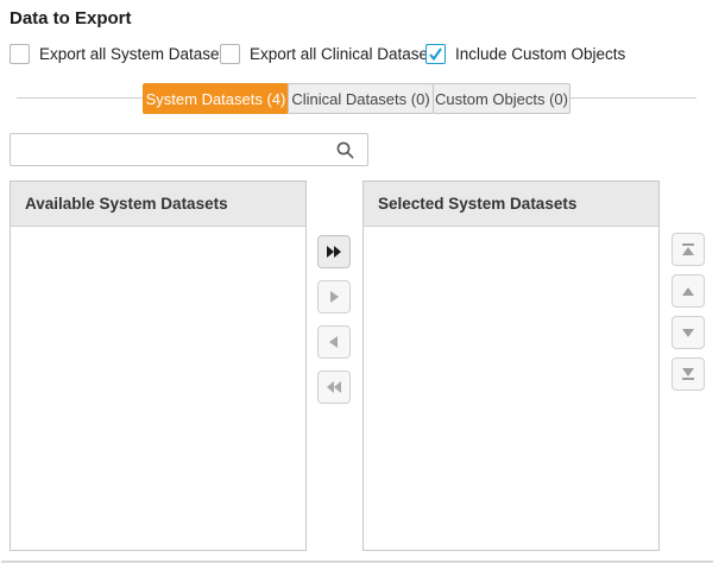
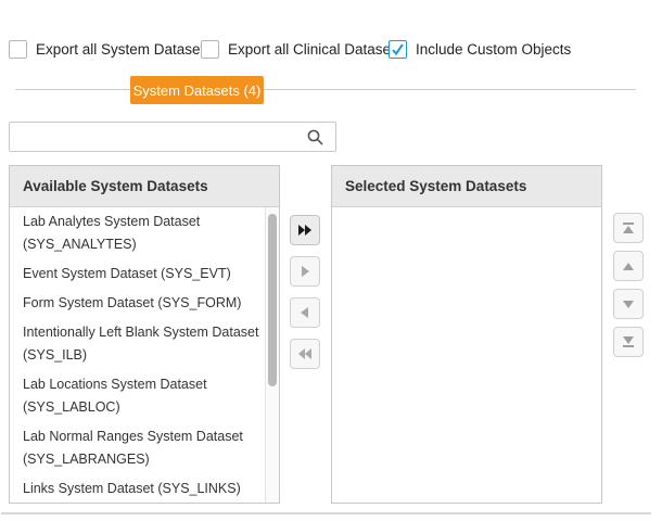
- Data to Export
  Export all System Datase
  Export all Clinical Datase
  Include Custom Objects
  System Datasets (4)
- Clinical Datasets (0)
- Custom Objects (0)
  Available System Datasets
+ Lab Analytes System Dataset (SYS_ANALYTES)
+ Event System Dataset (SYS_EVT)
+ Form System Dataset (SYS_FORM)
+ Intentionally Left Blank System Dataset (SYS_ILB)
+ Lab Locations System Dataset (SYS_LABLOC)
+ Lab Normal Ranges System Dataset (SYS_LABRANGES)
+ Links System Dataset (SYS_LINKS)
  Selected System Datasets
